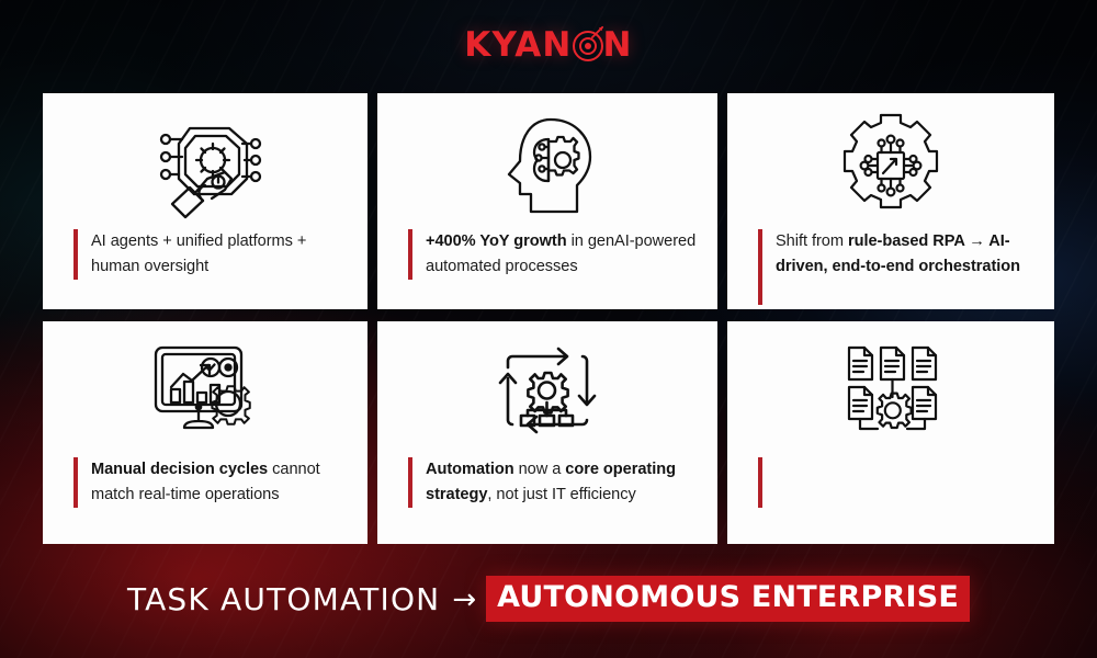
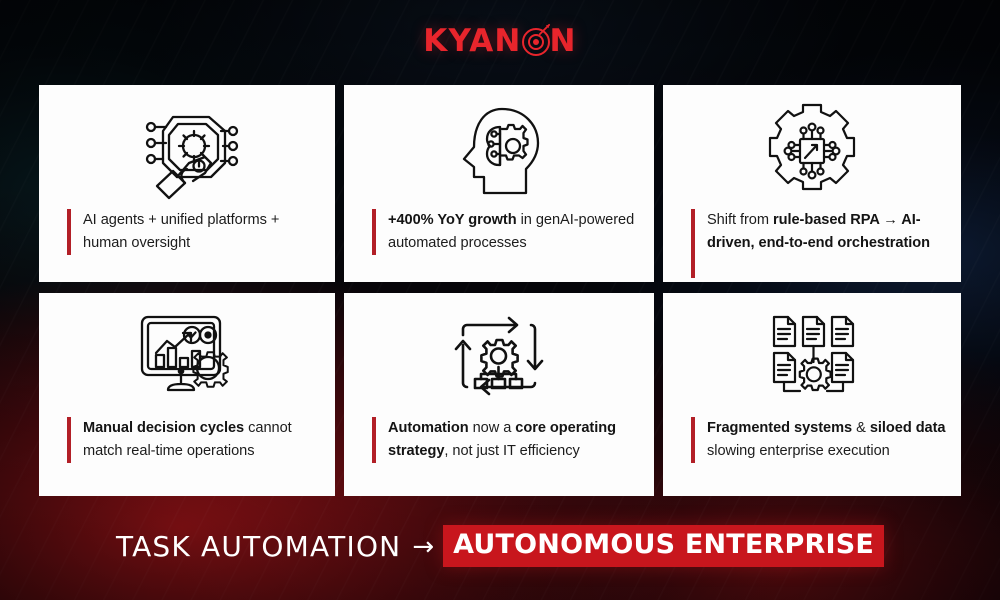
  KYAN
  N
  AI agents + unified platforms + human oversight
  +400% YoY growth in genAI-powered automated processes
  Shift from rule-based RPA → AI-driven, end-to-end orchestration
  Manual decision cycles cannot match real-time operations
  Automation now a core operating strategy, not just IT efficiency
+ Fragmented systems & siloed data slowing enterprise execution
  TASK AUTOMATION
  →
  AUTONOMOUS ENTERPRISE
